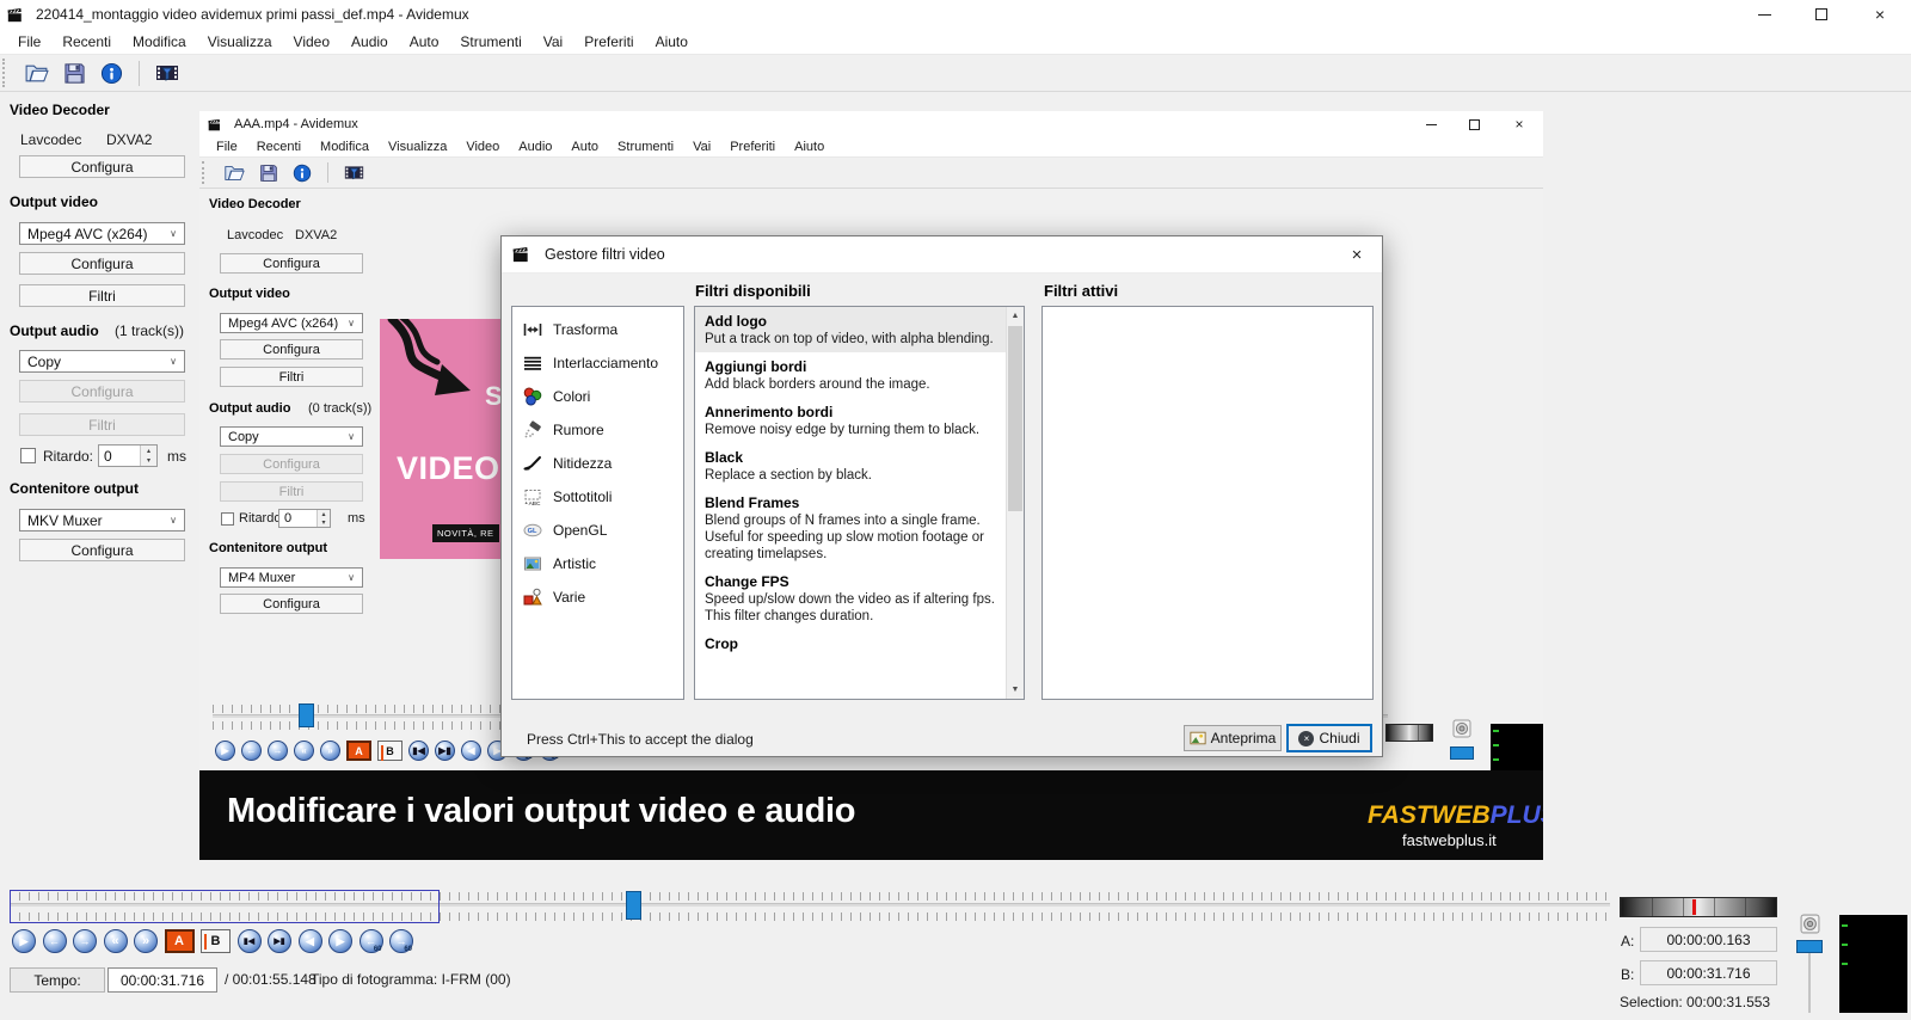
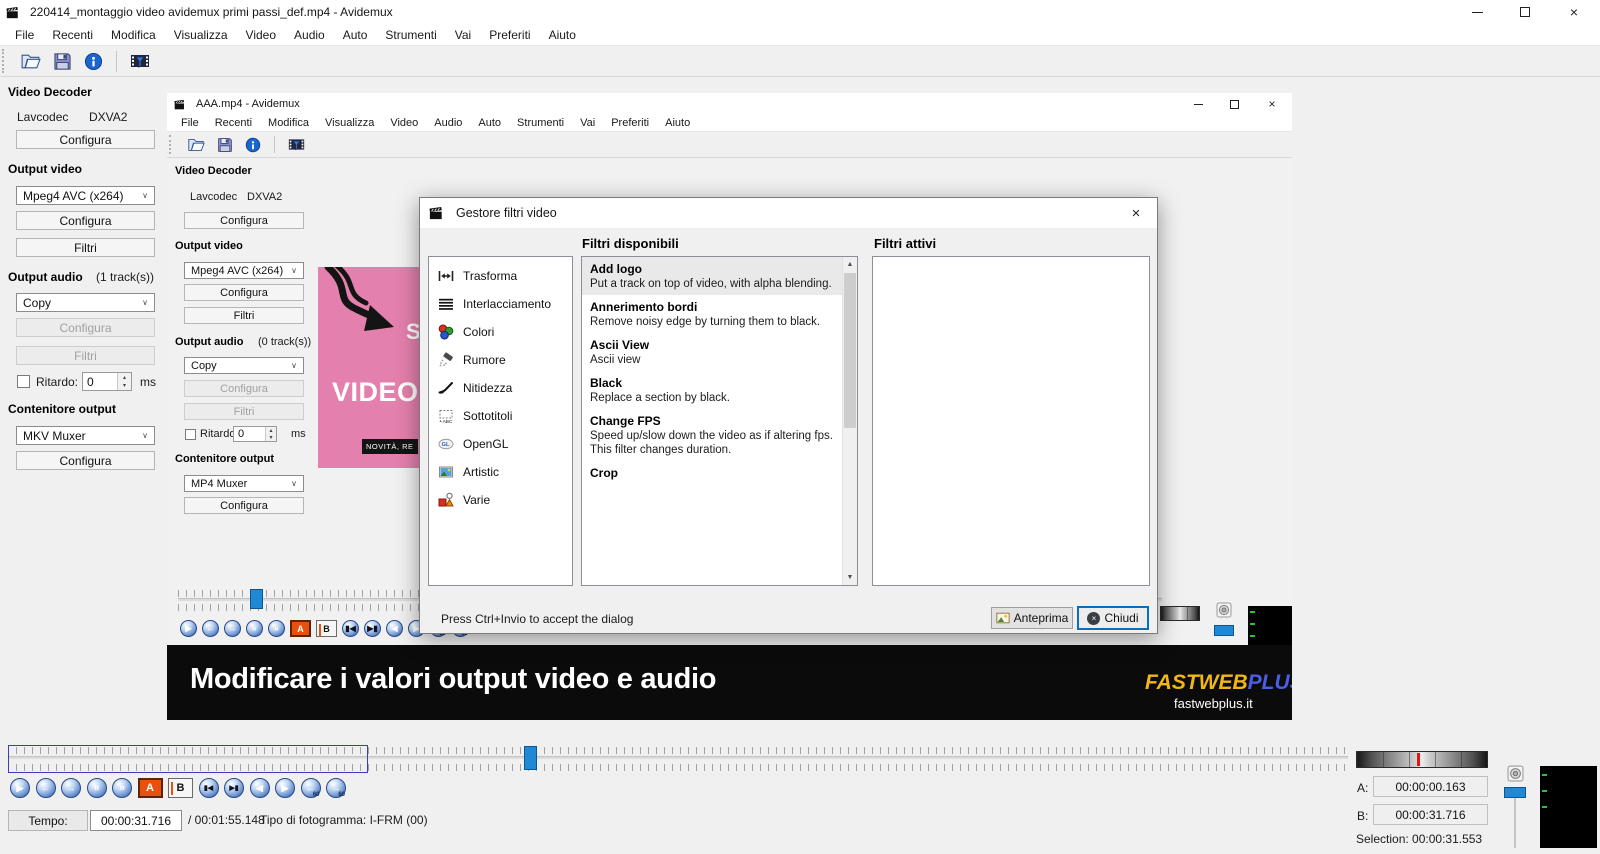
  220414_montaggio video avidemux primi passi_def.mp4 - Avidemux
  ×
  File
  Recenti
  Modifica
  Visualizza
  Video
  Audio
  Auto
  Strumenti
  Vai
  Preferiti
  Aiuto
  Video Decoder
  Lavcodec
  DXVA2
  Configura
  Output video
  Mpeg4 AVC (x264)
  ∨
  Configura
  Filtri
  Output audio
  (1 track(s))
  Copy
  ∨
  Configura
  Filtri
  Ritardo:
  0
  ms
  Contenitore output
  MKV Muxer
  ∨
  Configura
  AAA.mp4 - Avidemux
  ×
  File
  Recenti
  Modifica
  Visualizza
  Video
  Audio
  Auto
  Strumenti
  Vai
  Preferiti
  Aiuto
  Video Decoder
  Lavcodec
  DXVA2
  Configura
  Output video
  Mpeg4 AVC (x264)
  ∨
  Configura
  Filtri
  Output audio
  (0 track(s))
  Copy
  ∨
  Configura
  Filtri
  Ritard
  0
  ms
  Contenitore output
  MP4 Muxer
  ∨
  Configura
  S
  VIDEO
  NOVITÀ, RE
  ▶
  ←
  →
  «
  »
  A
  B
  ▮◀
  ▶▮
  ◀
  ▶
  Modificare i valori output video e audio
  FASTWEBPLU
  fastwebplus.it
  Gestore filtri video
  ×
  Filtri disponibili
  Filtri attivi
  Trasforma
  Interlacciamento
  Colori
  Rumore
  Nitidezza
  Sottotitoli
  OpenGL
  Artistic
  Varie
  Add logo
  Put a track on top of video, with alpha blending.
- Aggiungi bordi
- Add black borders around the image.
  Annerimento bordi
  Remove noisy edge by turning them to black.
+ Ascii View
+ Ascii view
  Black
  Replace a section by black.
- Blend Frames
- Blend groups of N frames into a single frame. Useful for speeding up slow motion footage or creating timelapses.
  Change FPS
  Speed up/slow down the video as if altering fps. This filter changes duration.
  Crop
- Press Ctrl+This to accept the dialog
+ Press Ctrl+Invio to accept the dialog
  Anteprima
  ×
  Chiudi
  ▶
  ←
  →
  «
  »
  A
  B
  ◀
  ▶
  ←
  →
  Tempo:
  00:00:31.716
  / 00:01:55.148
  Tipo di fotogramma: I-FRM (00)
  A:
  00:00:00.163
  B:
  00:00:31.716
  Selection: 00:00:31.553
